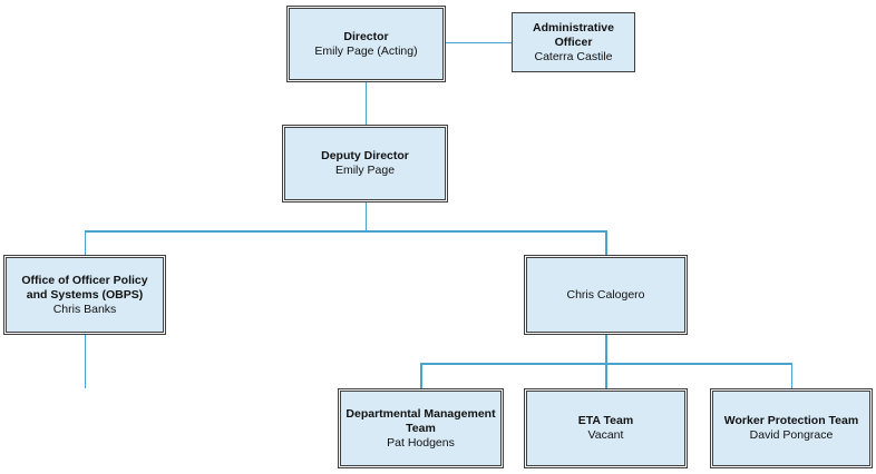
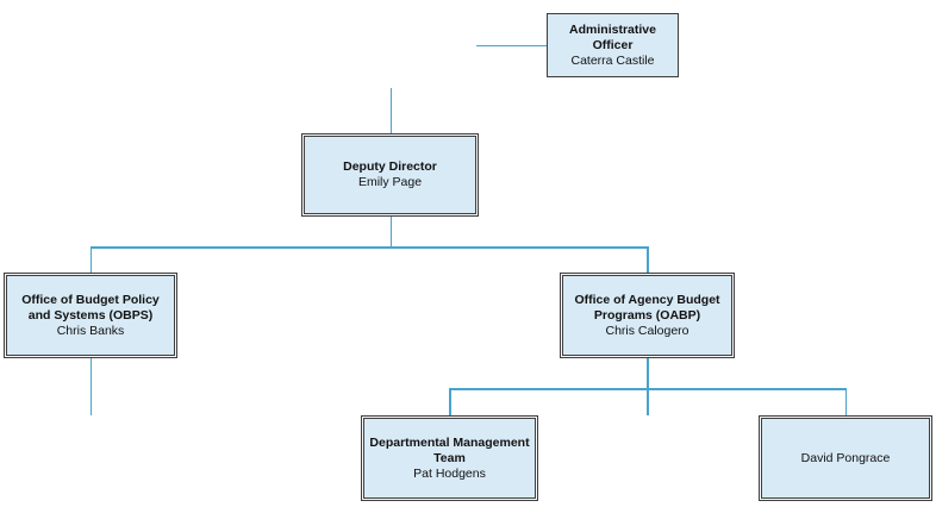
- Director
- Emily Page (Acting)
  Administrative Officer
  Caterra Castile
  Deputy Director
  Emily Page
- Office of Officer Policy and Systems (OBPS)
+ Office of Budget Policy and Systems (OBPS)
  Chris Banks
+ Office of Agency Budget Programs (OABP)
  Chris Calogero
  Departmental Management Team
  Pat Hodgens
- ETA Team
- Vacant
- Worker Protection Team
  David Pongrace
